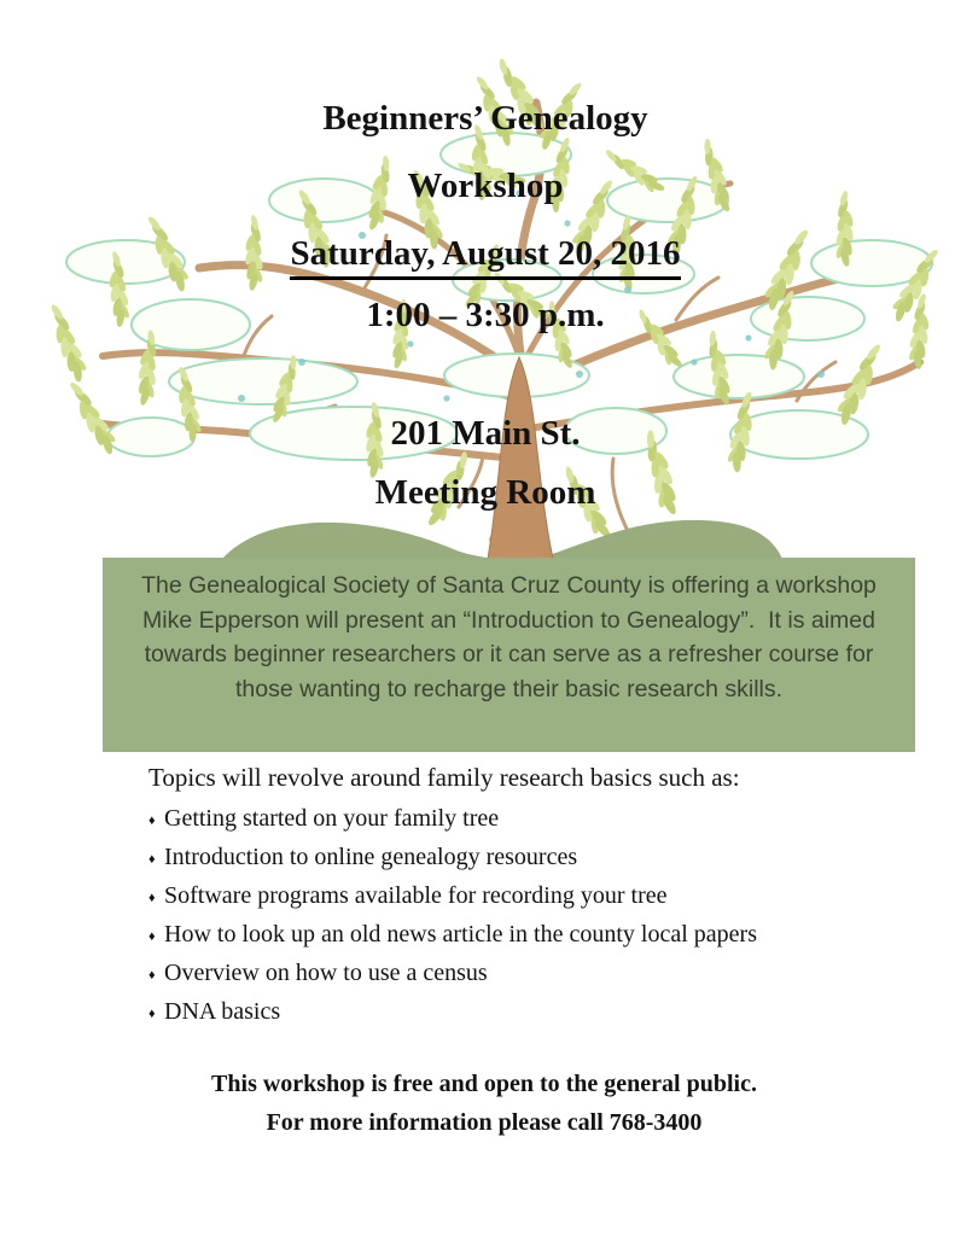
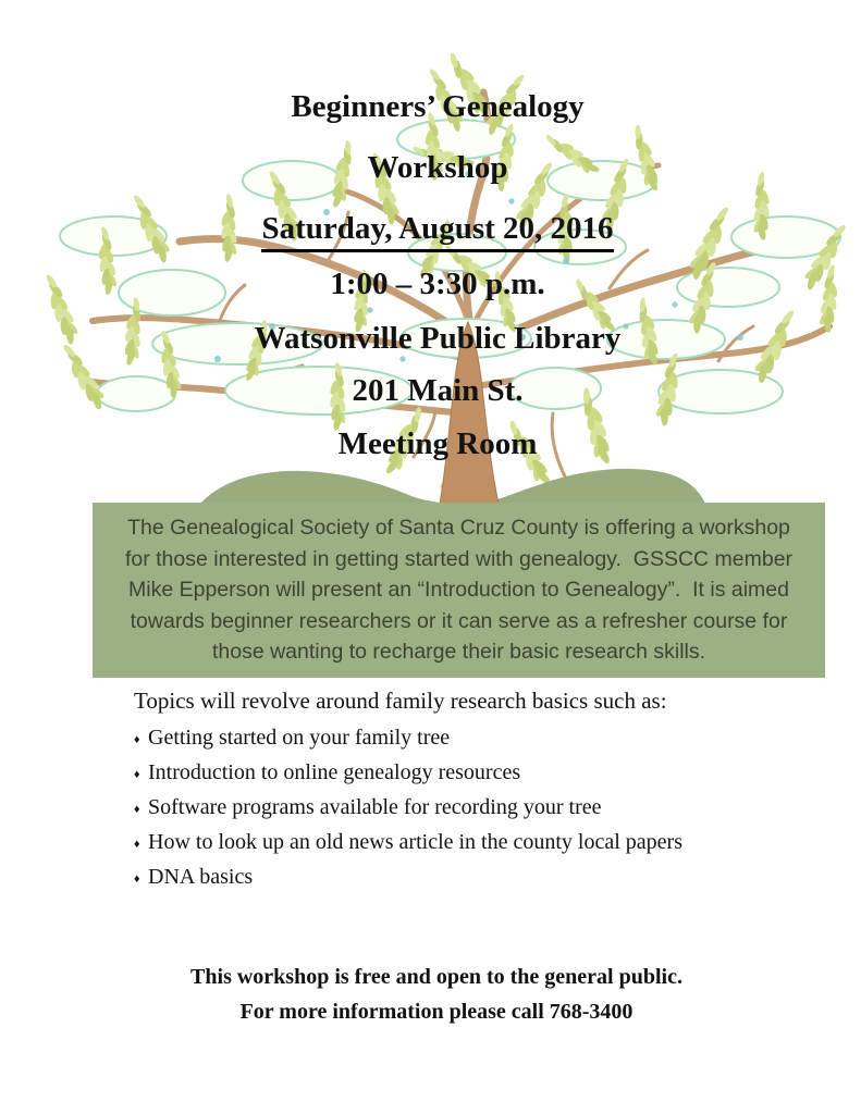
  Beginners’ Genealogy
  Workshop
  Saturday, August 20, 2016
  1:00 – 3:30 p.m.
+ Watsonville Public Library
  201 Main St.
  Meeting Room
  The Genealogical Society of Santa Cruz County is offering a workshop
+ for those interested in getting started with genealogy. GSSCC member
  Mike Epperson will present an “Introduction to Genealogy”. It is aimed
  towards beginner researchers or it can serve as a refresher course for
  those wanting to recharge their basic research skills.
  Topics will revolve around family research basics such as:
  ♦ Getting started on your family tree
  ♦ Introduction to online genealogy resources
  ♦ Software programs available for recording your tree
  ♦ How to look up an old news article in the county local papers
- ♦ Overview on how to use a census
  ♦ DNA basics
  This workshop is free and open to the general public.
  For more information please call 768-3400
